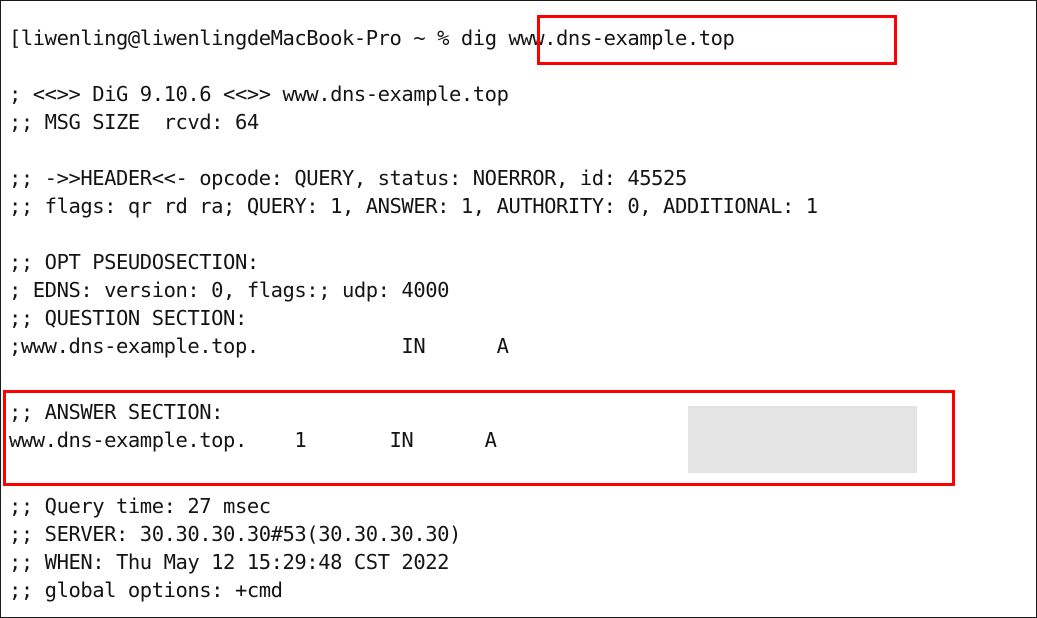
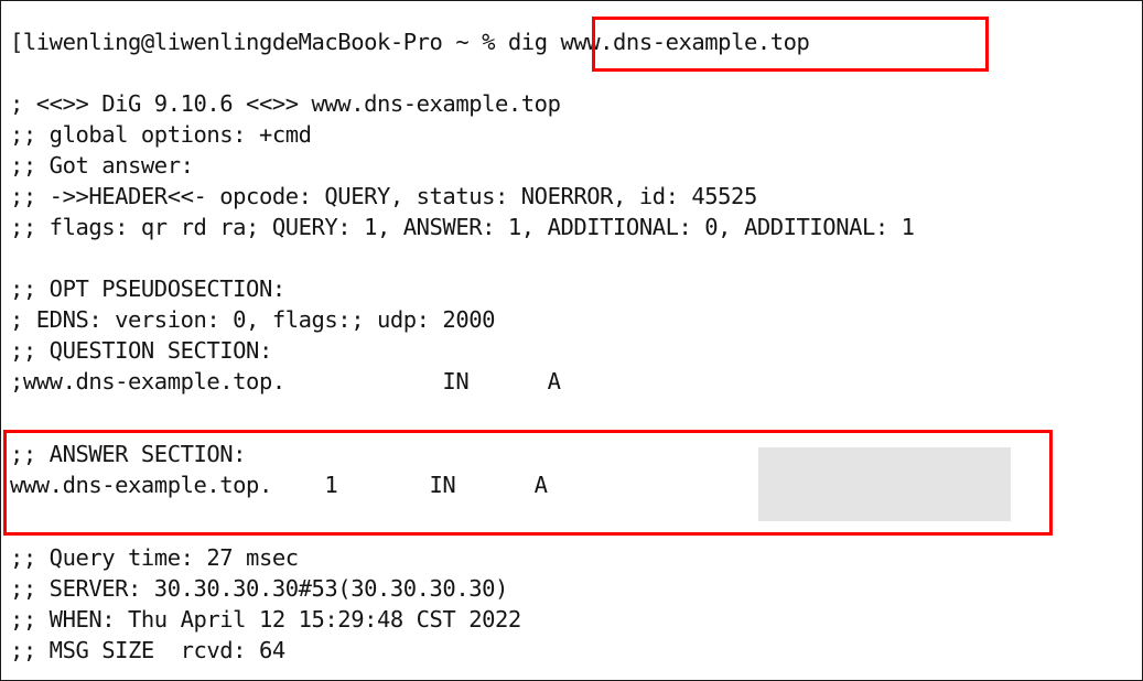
  [liwenling@liwenlingdeMacBook-Pro ~ % dig www.dns-example.top
  ; <<>> DiG 9.10.6 <<>> www.dns-example.top
- ;; MSG SIZE rcvd: 64
+ ;; global options: +cmd
+ ;; Got answer:
  ;; ->>HEADER<<- opcode: QUERY, status: NOERROR, id: 45525
- ;; flags: qr rd ra; QUERY: 1, ANSWER: 1, AUTHORITY: 0, ADDITIONAL: 1
+ ;; flags: qr rd ra; QUERY: 1, ANSWER: 1, ADDITIONAL: 0, ADDITIONAL: 1
  ;; OPT PSEUDOSECTION:
- ; EDNS: version: 0, flags:; udp: 4000
+ ; EDNS: version: 0, flags:; udp: 2000
  ;; QUESTION SECTION:
  ;www.dns-example.top. IN A
  ;; ANSWER SECTION:
  www.dns-example.top. 1 IN A
  ;; Query time: 27 msec
  ;; SERVER: 30.30.30.30#53(30.30.30.30)
- ;; WHEN: Thu May 12 15:29:48 CST 2022
+ ;; WHEN: Thu April 12 15:29:48 CST 2022
- ;; global options: +cmd
+ ;; MSG SIZE rcvd: 64
